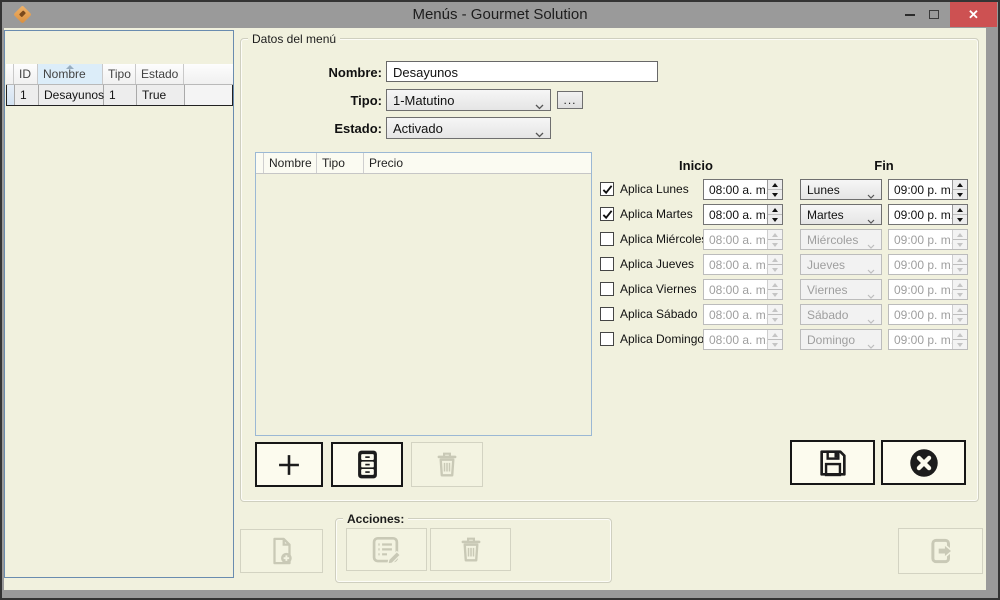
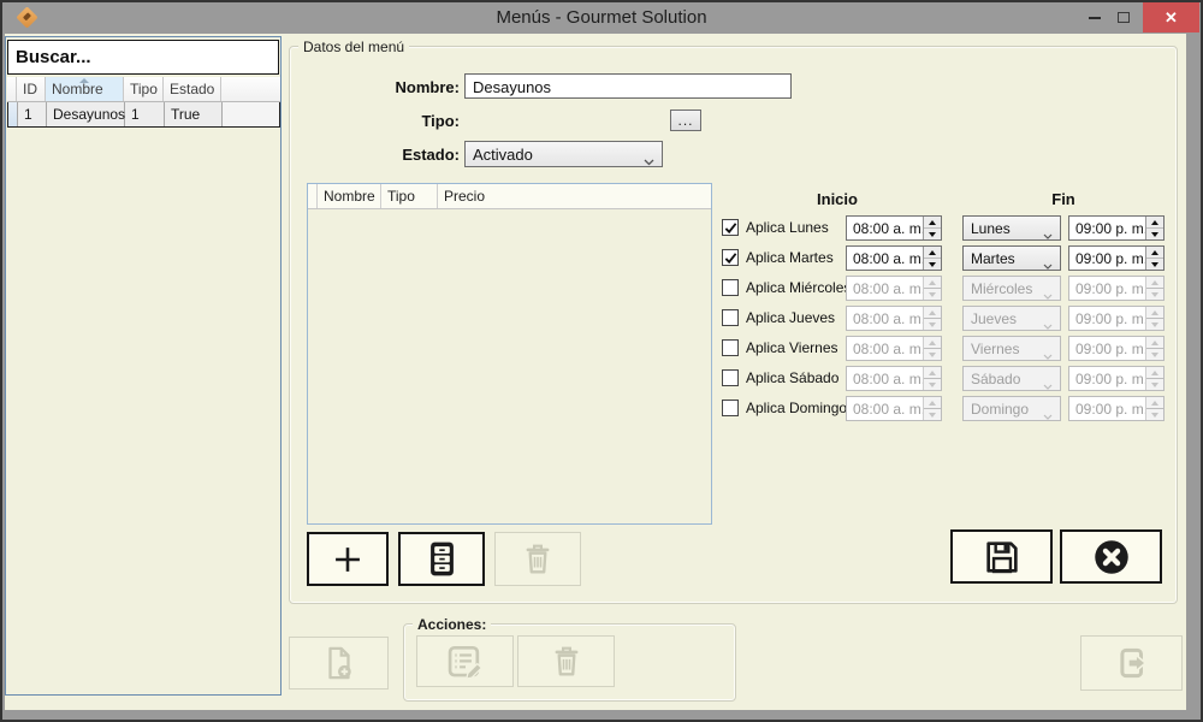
  Menús - Gourmet Solution
  ✕
+ Buscar...
  ID
  Nombre
  Tipo
  Estado
  1
  Desayunos
  1
  True
  Datos del menú
  Nombre:
  Desayunos
  Tipo:
- 1-Matutino
  ...
  Estado:
  Activado
  Nombre
  Tipo
  Precio
  Inicio
  Fin
  Aplica Lunes
  08:00 a. m
  Lunes
  09:00 p. m
  Aplica Martes
  08:00 a. m
  Martes
  09:00 p. m
  Aplica Miércole
  08:00 a. m
  Miércoles
  09:00 p. m
  Aplica Jueves
  08:00 a. m
  Jueves
  09:00 p. m
  Aplica Viernes
  08:00 a. m
  Viernes
  09:00 p. m
  Aplica Sábado
  08:00 a. m
  Sábado
  09:00 p. m
  Aplica Domingo
  08:00 a. m
  Domingo
  09:00 p. m
  Acciones:
